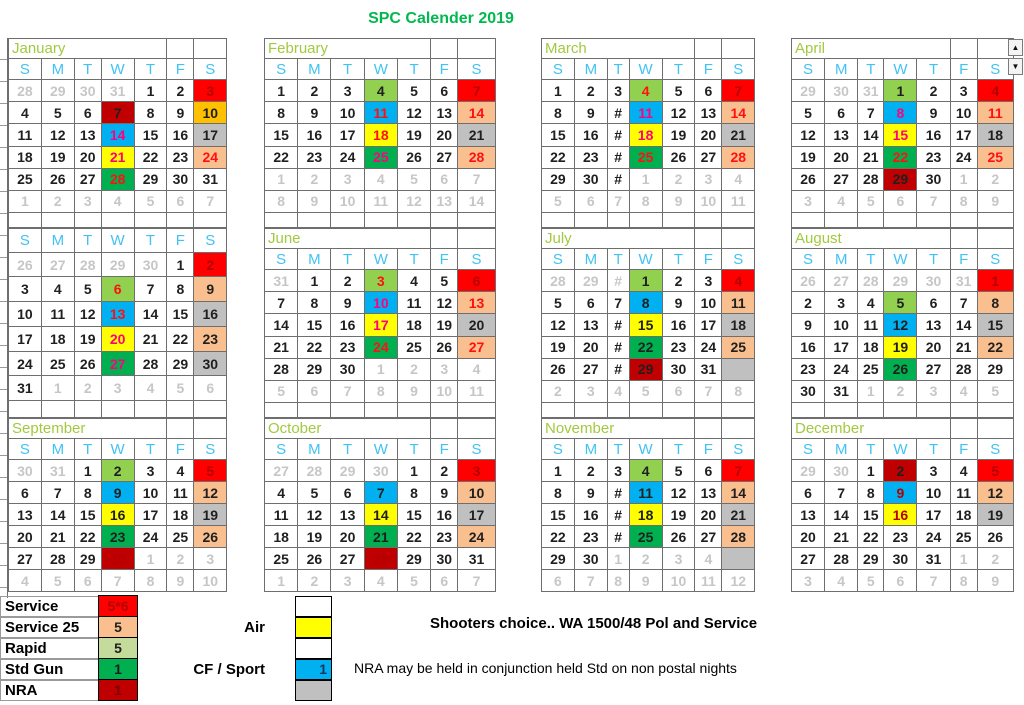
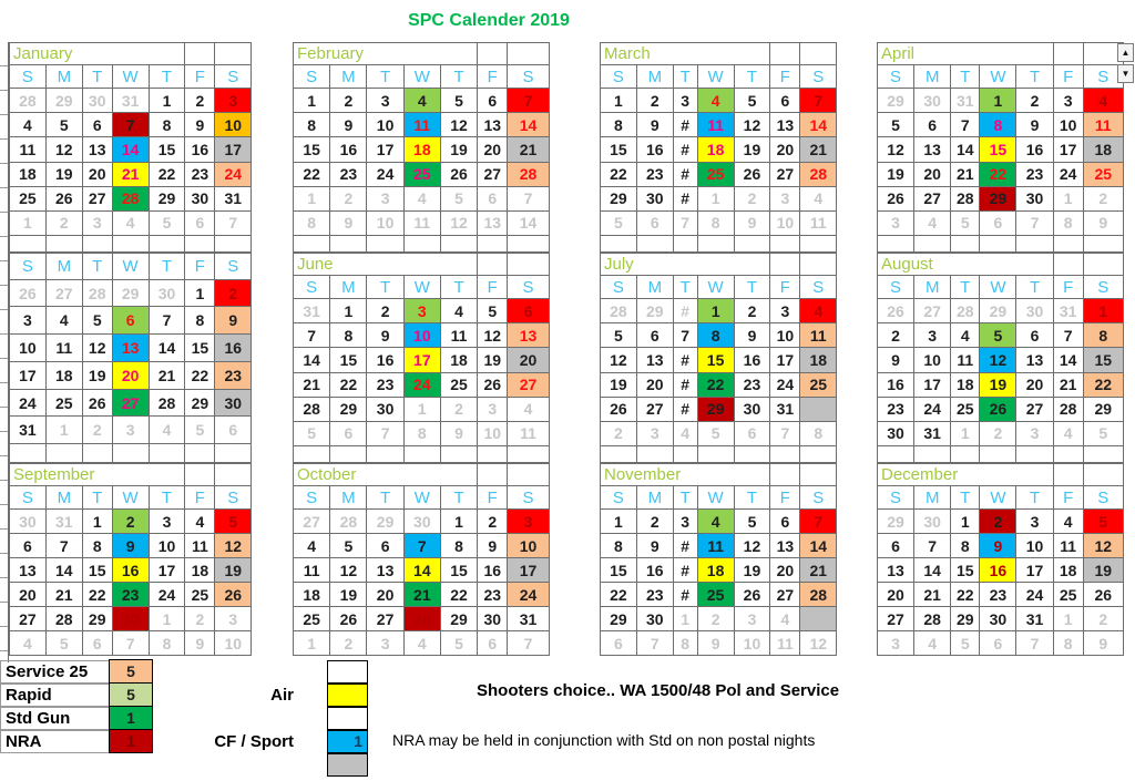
  SPC Calender 2019
  January
  S	M	T	W	T	F	S
  28	29	30	31	1	2	3
  4	5	6	7	8	9	10
  11	12	13	14	15	16	17
  18	19	20	21	22	23	24
  25	26	27	28	29	30	31
  1	2	3	4	5	6	7
  February
  S	M	T	W	T	F	S
  1	2	3	4	5	6	7
  8	9	10	11	12	13	14
  15	16	17	18	19	20	21
  22	23	24	25	26	27	28
  1	2	3	4	5	6	7
  8	9	10	11	12	13	14
  March
  S	M	T	W	T	F	S
  1	2	3	4	5	6	7
  8	9	#	11	12	13	14
  15	16	#	18	19	20	21
  22	23	#	25	26	27	28
  29	30	#	1	2	3	4
  5	6	7	8	9	10	11
  April
  S	M	T	W	T	F	S
  29	30	31	1	2	3	4
  5	6	7	8	9	10	11
  12	13	14	15	16	17	18
  19	20	21	22	23	24	25
  26	27	28	29	30	1	2
  3	4	5	6	7	8	9
  S	M	T	W	T	F	S
  26	27	28	29	30	1	2
  3	4	5	6	7	8	9
  10	11	12	13	14	15	16
  17	18	19	20	21	22	23
  24	25	26	27	28	29	30
  31	1	2	3	4	5	6
  June
  S	M	T	W	T	F	S
  31	1	2	3	4	5	6
  7	8	9	10	11	12	13
  14	15	16	17	18	19	20
  21	22	23	24	25	26	27
  28	29	30	1	2	3	4
  5	6	7	8	9	10	11
  July
  S	M	T	W	T	F	S
  28	29	#	1	2	3	4
  5	6	7	8	9	10	11
  12	13	#	15	16	17	18
  19	20	#	22	23	24	25
  26	27	#	29	30	31
  2	3	4	5	6	7	8
  August
  S	M	T	W	T	F	S
  26	27	28	29	30	31	1
  2	3	4	5	6	7	8
  9	10	11	12	13	14	15
  16	17	18	19	20	21	22
  23	24	25	26	27	28	29
  30	31	1	2	3	4	5
  September
  S	M	T	W	T	F	S
  30	31	1	2	3	4	5
  6	7	8	9	10	11	12
  13	14	15	16	17	18	19
  20	21	22	23	24	25	26
  27	28	29		1	2	3
  4	5	6	7	8	9	10
  October
  S	M	T	W	T	F	S
  27	28	29	30	1	2	3
  4	5	6	7	8	9	10
  11	12	13	14	15	16	17
  18	19	20	21	22	23	24
  25	26	27		29	30	31
  1	2	3	4	5	6	7
  November
  S	M	T	W	T	F	S
  1	2	3	4	5	6	7
  8	9	#	11	12	13	14
  15	16	#	18	19	20	21
  22	23	#	25	26	27	28
  29	30	1	2	3	4
  6	7	8	9	10	11	12
  December
  S	M	T	W	T	F	S
  29	30	1	2	3	4	5
  6	7	8	9	10	11	12
  13	14	15	16	17	18	19
  20	21	22	23	24	25	26
  27	28	29	30	31	1	2
  3	4	5	6	7	8	9
  ▲
  ▼
- Service
- 5*6
  Air
  Service 25
  5
  Rapid
  5
  CF / Sport
  1
  Std Gun
  1
  NRA
  1
  Shooters choice.. WA 1500/48 Pol and Service
- NRA may be held in conjunction held Std on non postal nights
+ NRA may be held in conjunction with Std on non postal nights
